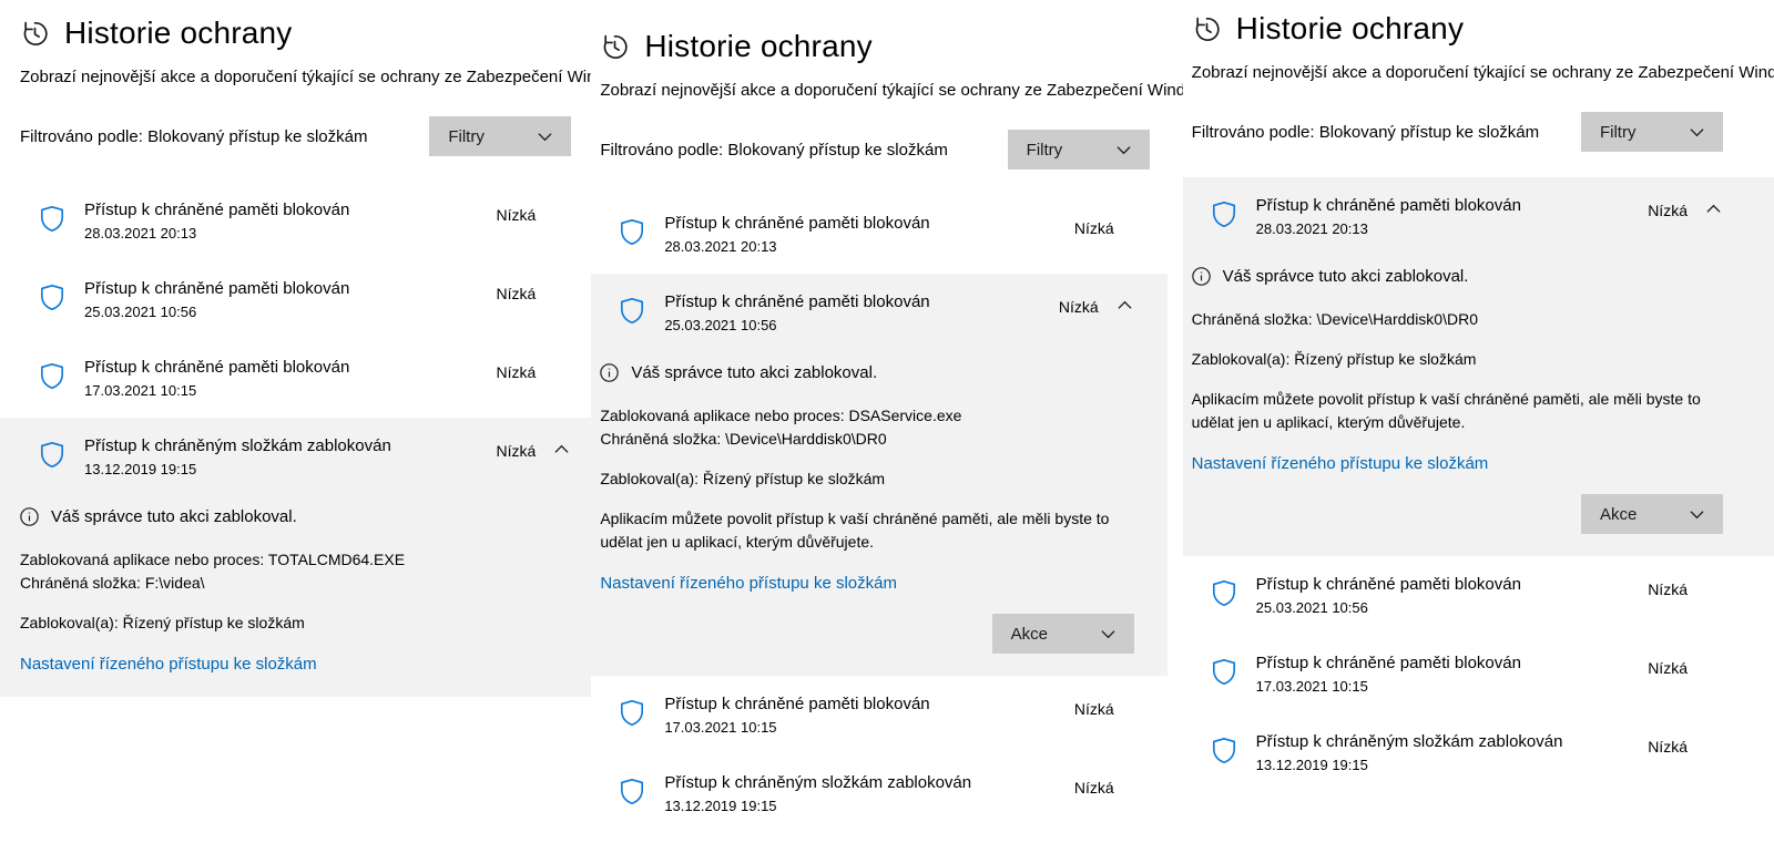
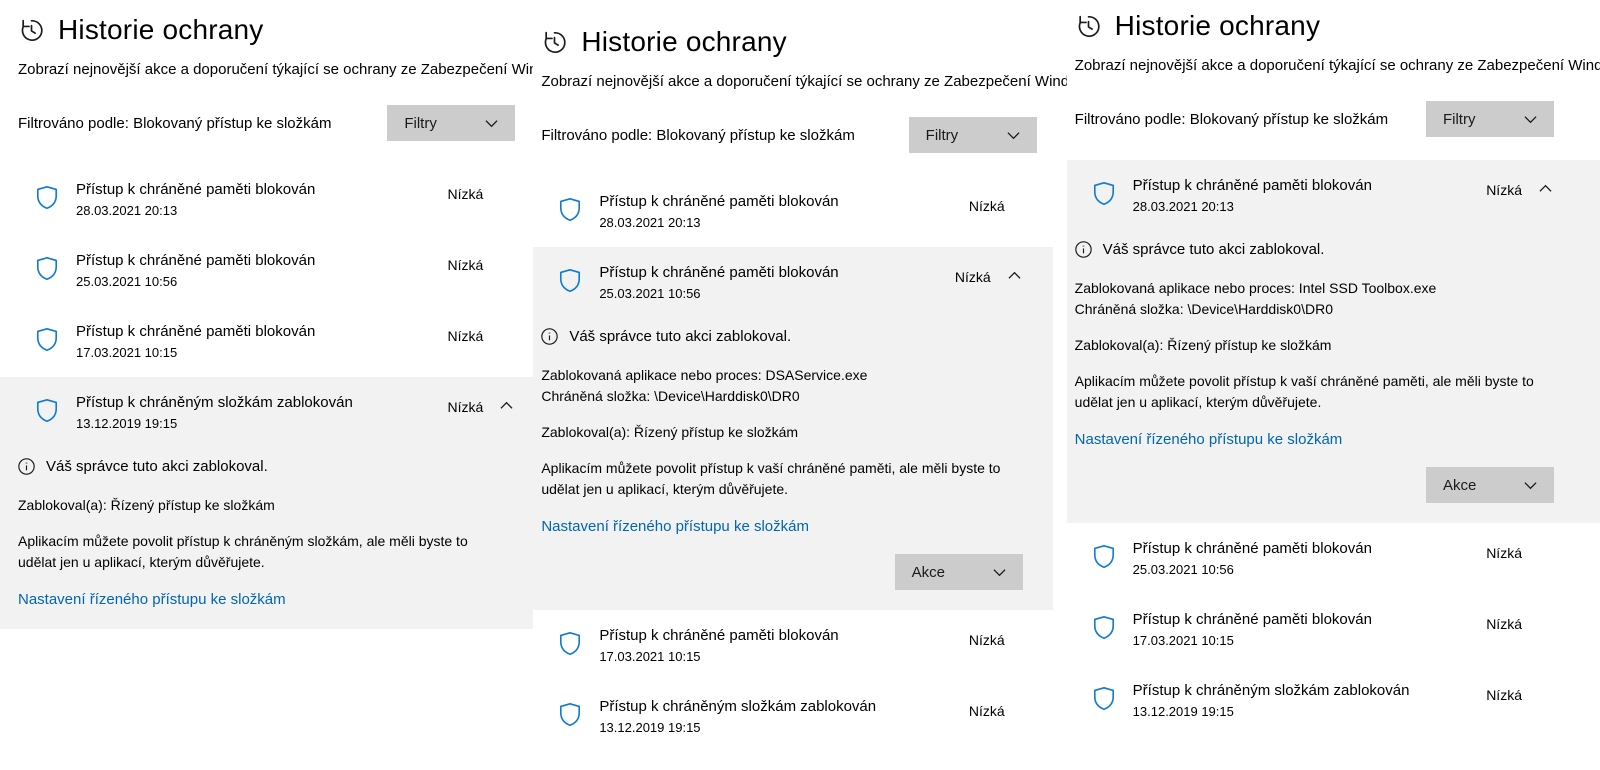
  Historie ochrany
  Zobrazí nejnovější akce a doporučení týkající se ochrany ze Zabezpečení Wi
  Filtrováno podle: Blokovaný přístup ke složkám
  Filtry
  Přístup k chráněné paměti blokován
  28.03.2021 20:13
  Nízká
  Přístup k chráněné paměti blokován
  25.03.2021 10:56
  Nízká
  Přístup k chráněné paměti blokován
  17.03.2021 10:15
  Nízká
  Přístup k chráněným složkám zablokován
  13.12.2019 19:15
  Nízká
  Váš správce tuto akci zablokoval.
- Zablokovaná aplikace nebo proces: TOTALCMD64.EXE
- Chráněná složka: F:\videa\
  Zablokoval(a): Řízený přístup ke složkám
+ Aplikacím můžete povolit přístup k chráněným složkám, ale měli byste to udělat jen u aplikací, kterým důvěřujete.
  Nastavení řízeného přístupu ke složkám
  Historie ochrany
  Zobrazí nejnovější akce a doporučení týkající se ochrany ze Zabezpečení Wind
  Filtrováno podle: Blokovaný přístup ke složkám
  Filtry
  Přístup k chráněné paměti blokován
  28.03.2021 20:13
  Nízká
  Přístup k chráněné paměti blokován
  25.03.2021 10:56
  Nízká
  Váš správce tuto akci zablokoval.
  Zablokovaná aplikace nebo proces: DSAService.exe
  Chráněná složka: \Device\Harddisk0\DR0
  Zablokoval(a): Řízený přístup ke složkám
  Aplikacím můžete povolit přístup k vaší chráněné paměti, ale měli byste to udělat jen u aplikací, kterým důvěřujete.
  Nastavení řízeného přístupu ke složkám
  Akce
  Přístup k chráněné paměti blokován
  17.03.2021 10:15
  Nízká
  Přístup k chráněným složkám zablokován
  13.12.2019 19:15
  Nízká
  Historie ochrany
  Zobrazí nejnovější akce a doporučení týkající se ochrany ze Zabezpečení Wind
  Filtrováno podle: Blokovaný přístup ke složkám
  Filtry
  Přístup k chráněné paměti blokován
  28.03.2021 20:13
  Nízká
  Váš správce tuto akci zablokoval.
+ Zablokovaná aplikace nebo proces: Intel SSD Toolbox.exe
  Chráněná složka: \Device\Harddisk0\DR0
  Zablokoval(a): Řízený přístup ke složkám
  Aplikacím můžete povolit přístup k vaší chráněné paměti, ale měli byste to udělat jen u aplikací, kterým důvěřujete.
  Nastavení řízeného přístupu ke složkám
  Akce
  Přístup k chráněné paměti blokován
  25.03.2021 10:56
  Nízká
  Přístup k chráněné paměti blokován
  17.03.2021 10:15
  Nízká
  Přístup k chráněným složkám zablokován
  13.12.2019 19:15
  Nízká
